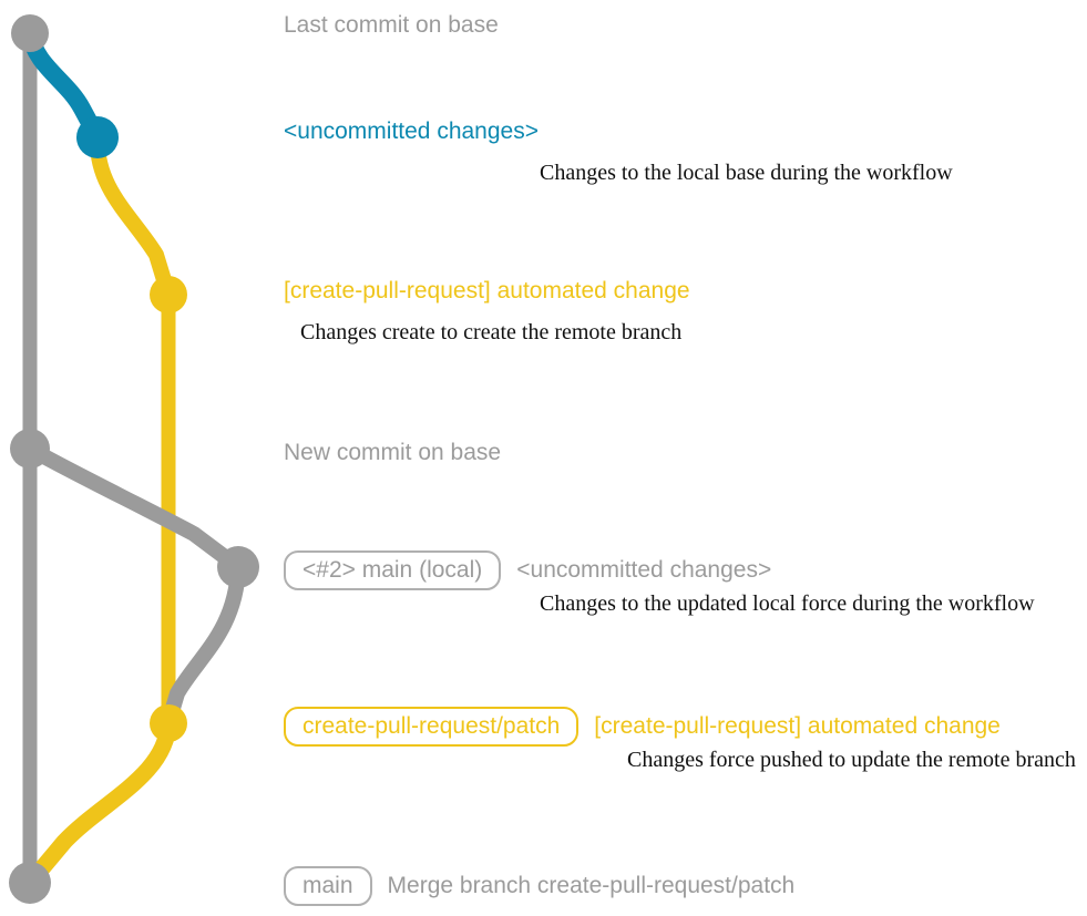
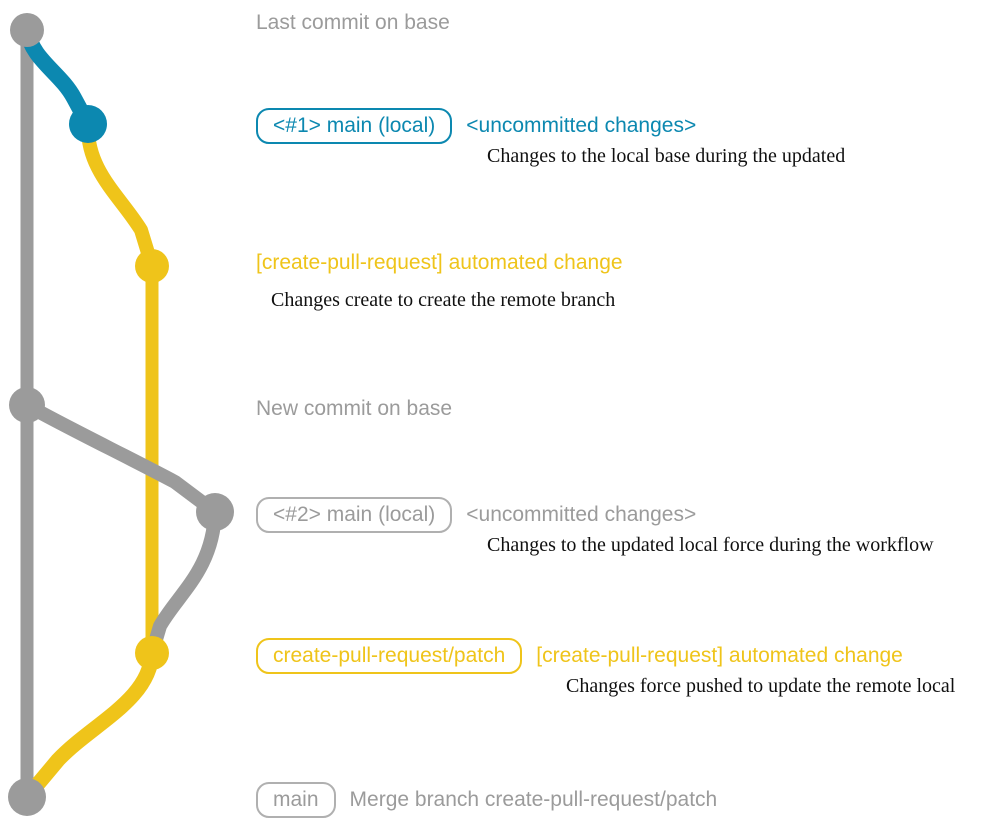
  Last commit on base
+ <#1> main (local)
  <uncommitted changes>
- Changes to the local base during the workflow
+ Changes to the local base during the updated
  [create-pull-request] automated change
  Changes create to create the remote branch
  New commit on base
  <#2> main (local)
  <uncommitted changes>
  Changes to the updated local force during the workflow
  create-pull-request/patch
  [create-pull-request] automated change
- Changes force pushed to update the remote branch
+ Changes force pushed to update the remote local
  main
  Merge branch create-pull-request/patch
